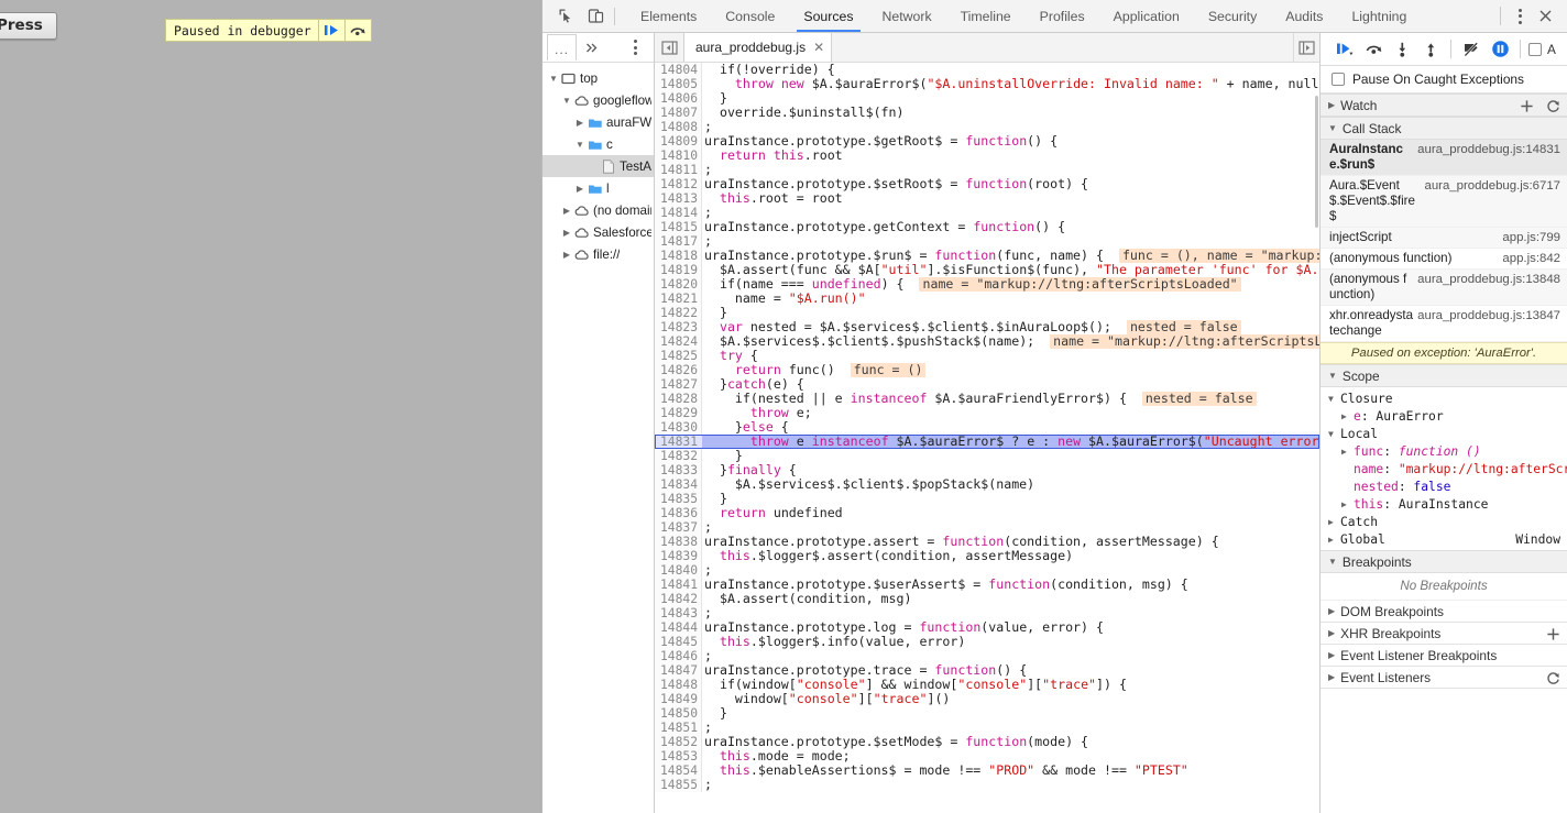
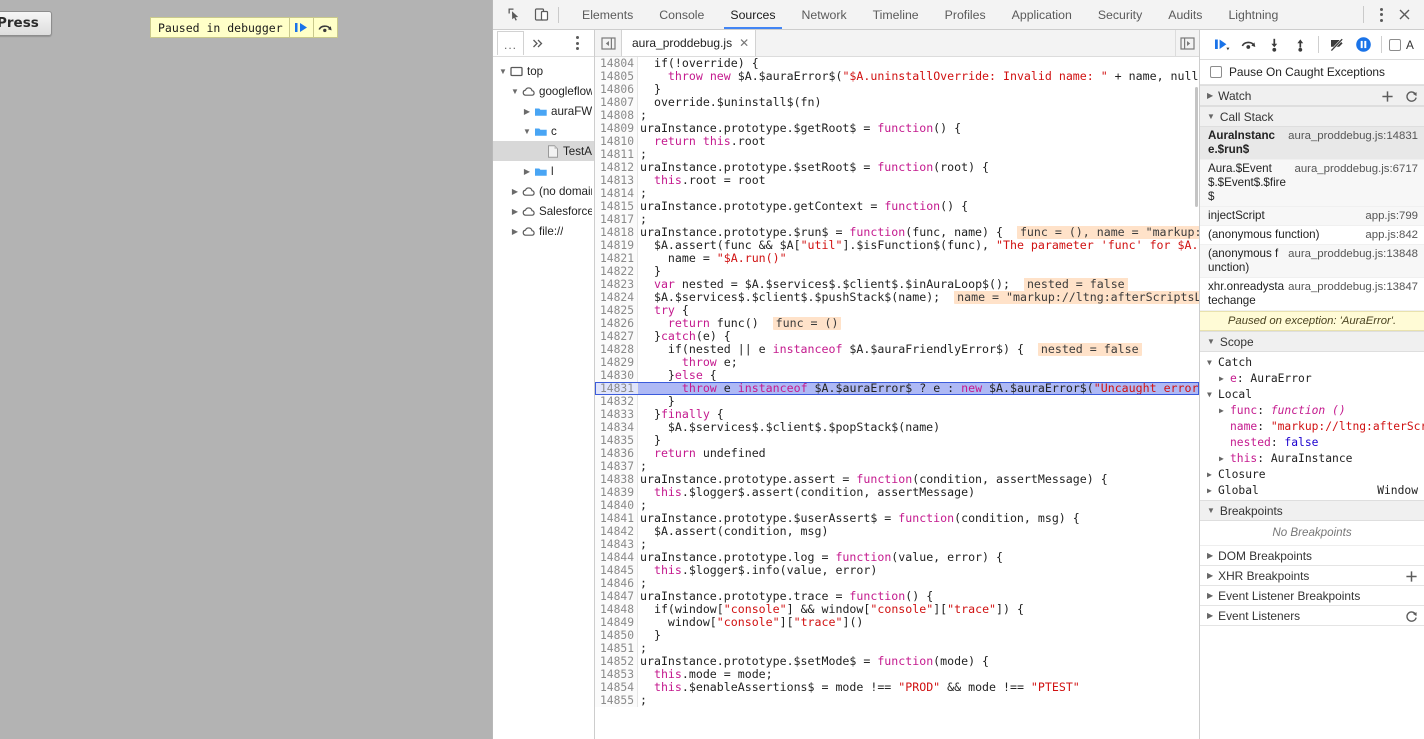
  Press
  Paused in debugger
  Elements
  Console
  Sources
  Network
  Timeline
  Profiles
  Application
  Security
  Audits
  Lightning
  ...
  ▼
  top
  ▼
  googleflow
  ▶
  auraFW
  ▼
  c
  TestA
  ▶
  l
  ▶
  (no domai
  ▶
  Salesforce
  ▶
  file://
  aura_proddebug.js
  ✕
  14804
  if(!override) {
  14805
  throw new $A.$auraError$("$A.uninstallOverride: Invalid name: " + name, null
  14806
  }
  14807
  override.$uninstall$(fn)
  14808
  ;
  14809
  uraInstance.prototype.$getRoot$ = function() {
  14810
  return this.root
  14811
  ;
  14812
  uraInstance.prototype.$setRoot$ = function(root) {
  14813
  this.root = root
  14814
  ;
  14815
  uraInstance.prototype.getContext = function() {
  14817
  ;
  14818
  uraInstance.prototype.$run$ = function(func, name) { func = (), name = "markup:
  14819
  $A.assert(func && $A["util"].$isFunction$(func), "The parameter 'func' for $A.
- 14820
- if(name === undefined) { name = "markup://ltng:afterScriptsLoaded"
  14821
  name = "$A.run()"
  14822
  }
  14823
  var nested = $A.$services$.$client$.$inAuraLoop$(); nested = false
  14824
  $A.$services$.$client$.$pushStack$(name); name = "markup://ltng:afterScriptsL
  14825
  try {
  14826
  return func() func = ()
  14827
  }catch(e) {
  14828
  if(nested || e instanceof $A.$auraFriendlyError$) { nested = false
  14829
  throw e;
  14830
  }else {
  14831
  throw e instanceof $A.$auraError$ ? e : new $A.$auraError$("Uncaught error
  14832
  }
  14833
  }finally {
  14834
  $A.$services$.$client$.$popStack$(name)
  14835
  }
  14836
  return undefined
  14837
  ;
  14838
  uraInstance.prototype.assert = function(condition, assertMessage) {
  14839
  this.$logger$.assert(condition, assertMessage)
  14840
  ;
  14841
  uraInstance.prototype.$userAssert$ = function(condition, msg) {
  14842
  $A.assert(condition, msg)
  14843
  ;
  14844
  uraInstance.prototype.log = function(value, error) {
  14845
  this.$logger$.info(value, error)
  14846
  ;
  14847
  uraInstance.prototype.trace = function() {
  14848
  if(window["console"] && window["console"]["trace"]) {
  14849
  window["console"]["trace"]()
  14850
  }
  14851
  ;
  14852
  uraInstance.prototype.$setMode$ = function(mode) {
  14853
  this.mode = mode;
  14854
  this.$enableAssertions$ = mode !== "PROD" && mode !== "PTEST"
  14855
  ;
  A
  Pause On Caught Exceptions
  ▶
  Watch
  ▼
  Call Stack
  AuraInstance.$run$
  aura_proddebug.js:14831
  Aura.$Event$.$Event$.$fire$
  aura_proddebug.js:6717
  injectScript
  app.js:799
  (anonymous function)
  app.js:842
  (anonymous function)
  aura_proddebug.js:13848
  xhr.onreadystatechange
  aura_proddebug.js:13847
  Paused on exception: 'AuraError'.
  ▼
  Scope
  ▼
- Closure
+ Catch
  ▶
  e
  :
  AuraError
  ▼
  Local
  ▶
  func
  :
  function ()
  name
  :
  "markup://ltng:afterSc
  nested
  :
  false
  ▶
  this
  :
  AuraInstance
  ▶
- Catch
+ Closure
  ▶
  Global
  Window
  ▼
  Breakpoints
  No Breakpoints
  ▶
  DOM Breakpoints
  ▶
  XHR Breakpoints
  ▶
  Event Listener Breakpoints
  ▶
  Event Listeners
